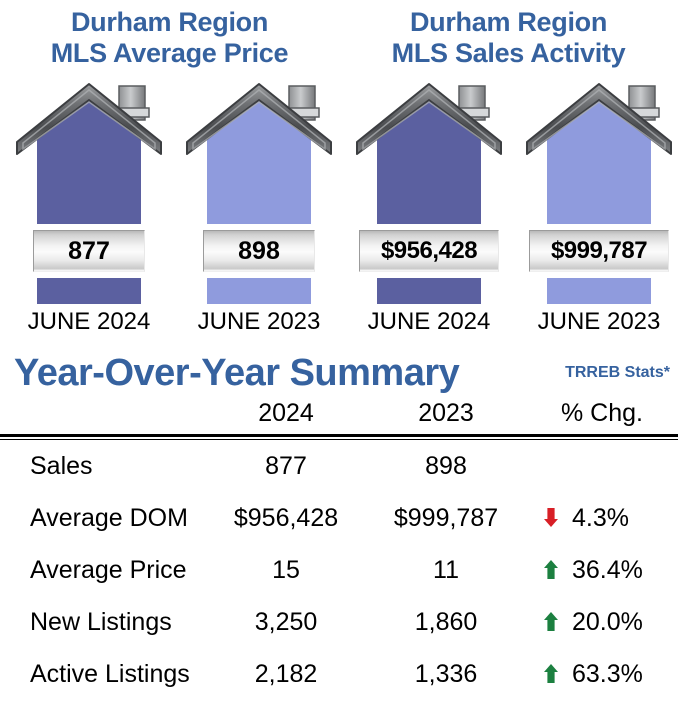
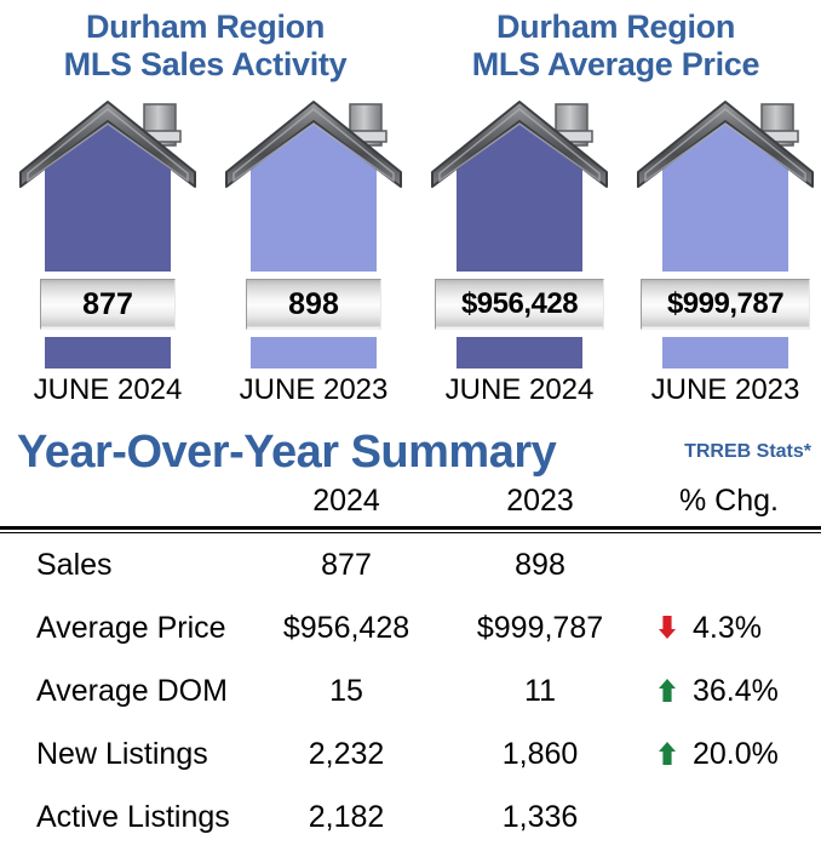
  Durham Region
- MLS Average Price
+ MLS Sales Activity
  Durham Region
- MLS Sales Activity
+ MLS Average Price
  877
  JUNE 2024
  898
  JUNE 2023
  $956,428
  JUNE 2024
  $999,787
  JUNE 2023
  Year-Over-Year Summary
  TRREB Stats*
  2024
  2023
  % Chg.
  Sales
  877
  898
- Average DOM
+ Average Price
  $956,428
  $999,787
  4.3%
- Average Price
+ Average DOM
  15
  11
  36.4%
  New Listings
- 3,250
+ 2,232
  1,860
  20.0%
  Active Listings
  2,182
  1,336
- 63.3%
